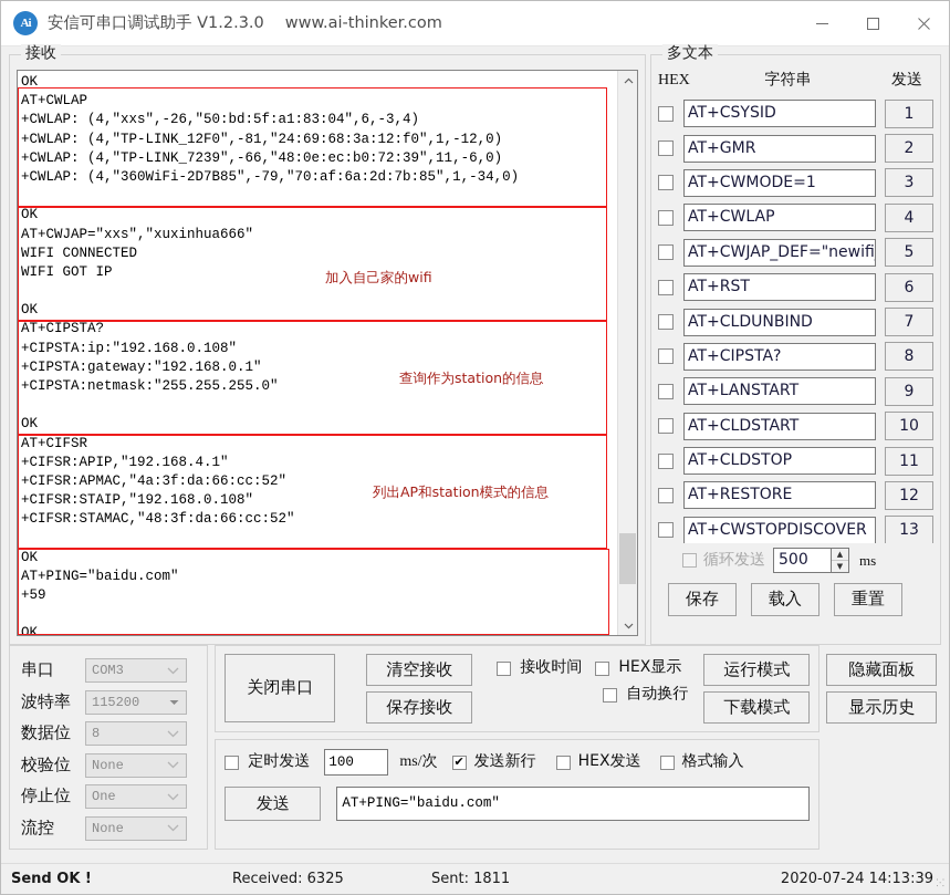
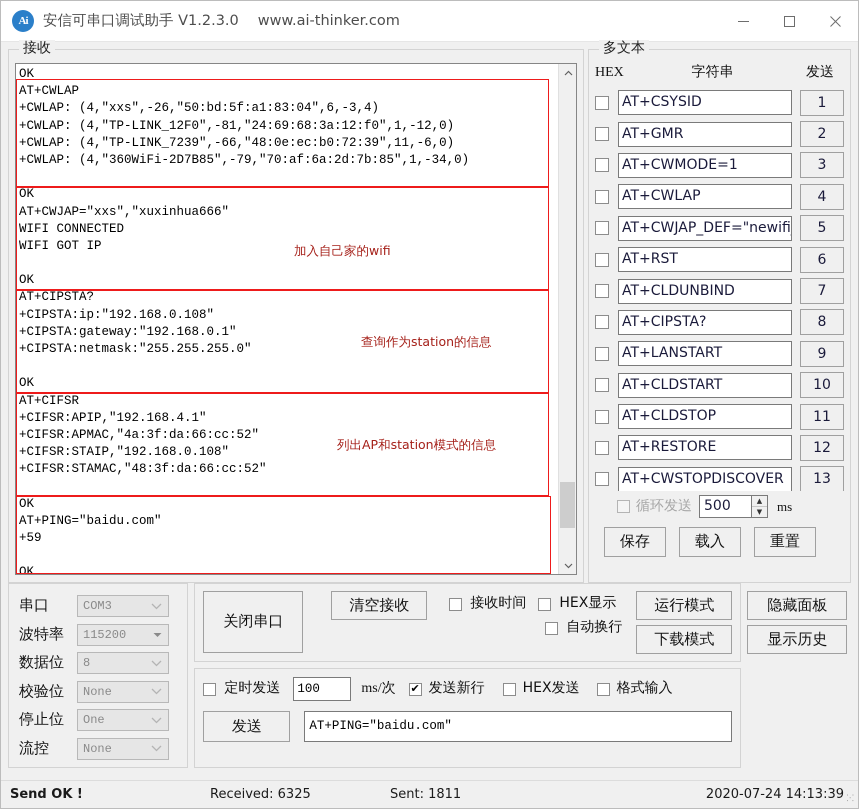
  Ai
  安信可串口调试助手 V1.2.3.0
  www.ai-thinker.com
  接收
  OK
  AT+CWLAP
  +CWLAP: (4,"xxs",-26,"50:bd:5f:a1:83:04",6,-3,4)
  +CWLAP: (4,"TP-LINK_12F0",-81,"24:69:68:3a:12:f0",1,-12,0)
  +CWLAP: (4,"TP-LINK_7239",-66,"48:0e:ec:b0:72:39",11,-6,0)
  +CWLAP: (4,"360WiFi-2D7B85",-79,"70:af:6a:2d:7b:85",1,-34,0)
  OK
  AT+CWJAP="xxs","xuxinhua666"
  WIFI CONNECTED
  WIFI GOT IP
  OK
  AT+CIPSTA?
  +CIPSTA:ip:"192.168.0.108"
  +CIPSTA:gateway:"192.168.0.1"
  +CIPSTA:netmask:"255.255.255.0"
  OK
  AT+CIFSR
  +CIFSR:APIP,"192.168.4.1"
  +CIFSR:APMAC,"4a:3f:da:66:cc:52"
  +CIFSR:STAIP,"192.168.0.108"
  +CIFSR:STAMAC,"48:3f:da:66:cc:52"
  OK
  AT+PING="baidu.com"
  +59
  OK
  加入自己家的wifi
  查询作为station的信息
  列出AP和station模式的信息
  多文本
  HEX
  字符串
  发送
  AT+CSYSID
  1
  AT+GMR
  2
  AT+CWMODE=1
  3
  AT+CWLAP
  4
  AT+CWJAP_DEF="newifi
  5
  AT+RST
  6
  AT+CLDUNBIND
  7
  AT+CIPSTA?
  8
  AT+LANSTART
  9
  AT+CLDSTART
  10
  AT+CLDSTOP
  11
  AT+RESTORE
  12
  AT+CWSTOPDISCOVER
  13
  循环发送
  500
  ▲
  ▼
  ms
  保存
  载入
  重置
  串口
  COM3
  波特率
  115200
  数据位
  8
  校验位
  None
  停止位
  One
  流控
  None
  关闭串口
  清空接收
- 保存接收
  接收时间
  HEX显示
  自动换行
  运行模式
  下载模式
  定时发送
  100
  ms/次
  ✔
  发送新行
  HEX发送
  格式输入
  发送
  AT+PING="baidu.com"
  隐藏面板
  显示历史
  Send OK !
  Received: 6325
  Sent: 1811
  2020-07-24 14:13:39
  ⁙
